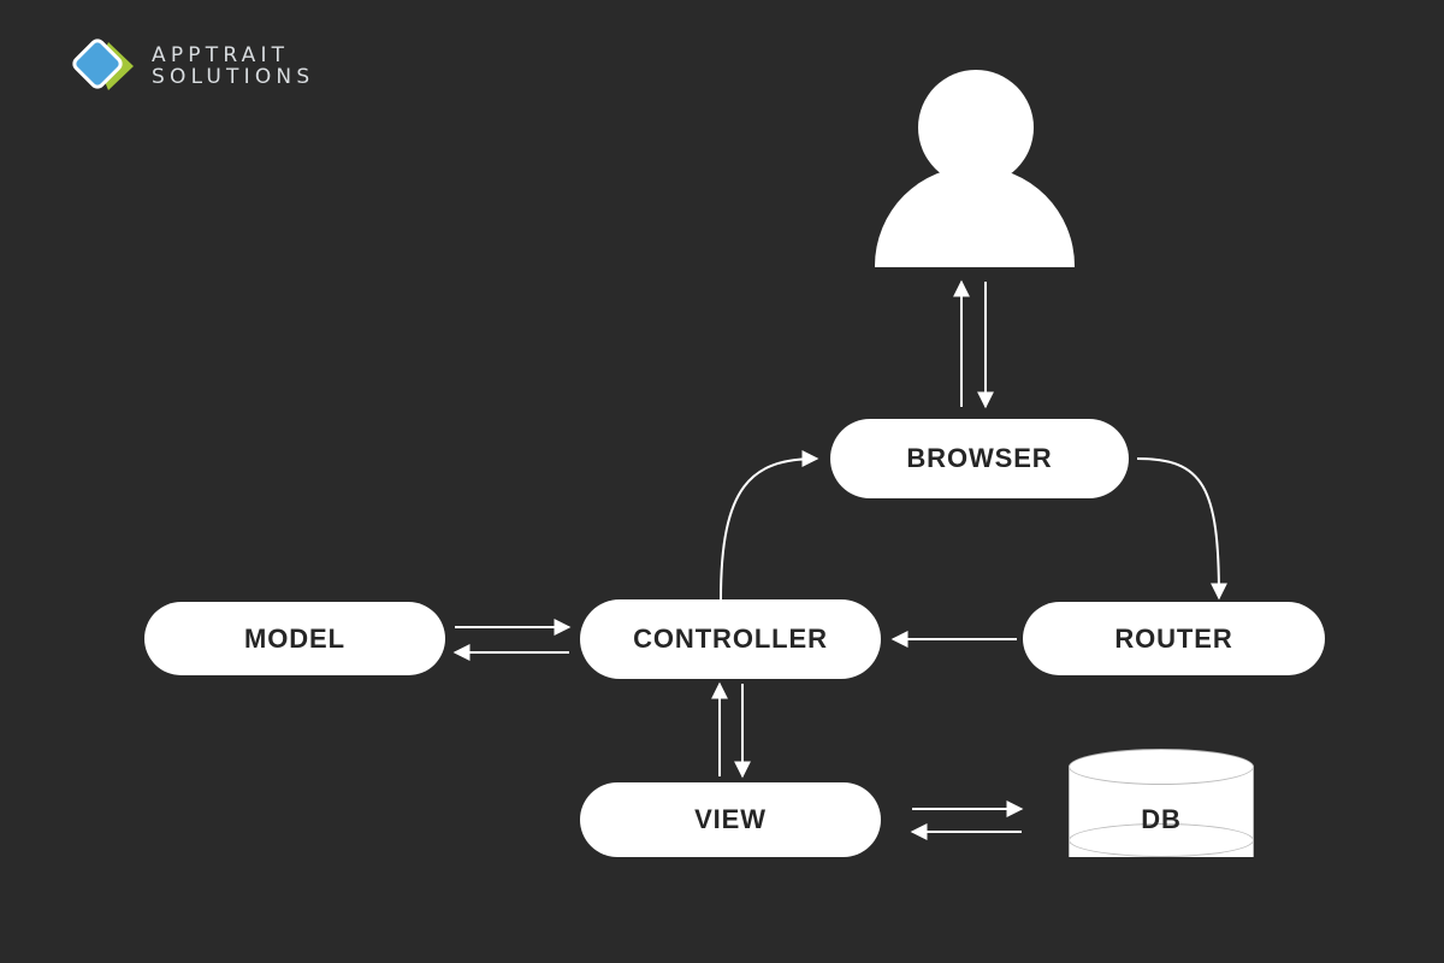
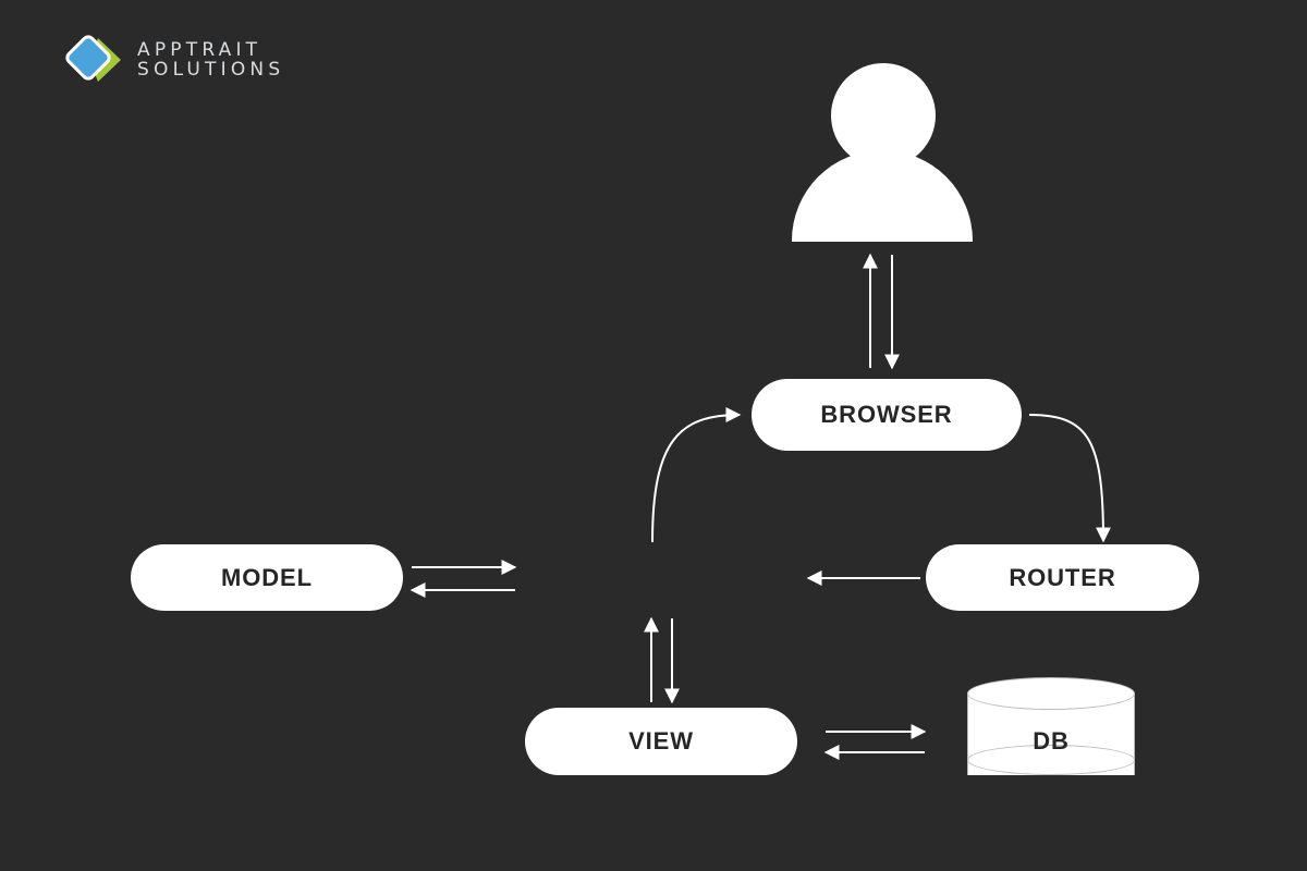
  APPTRAIT
  SOLUTIONS
  BROWSER
  MODEL
- CONTROLLER
  ROUTER
  VIEW
  DB
